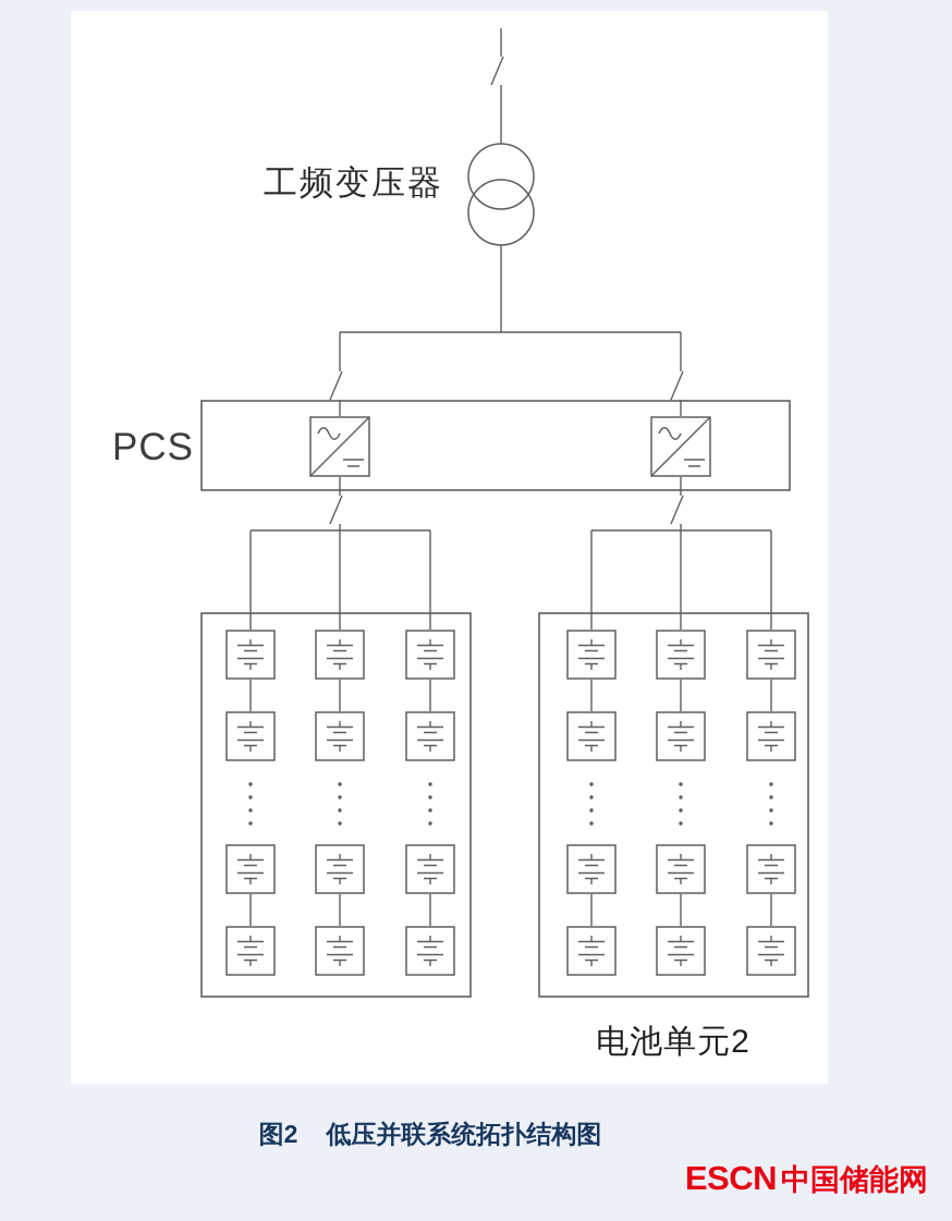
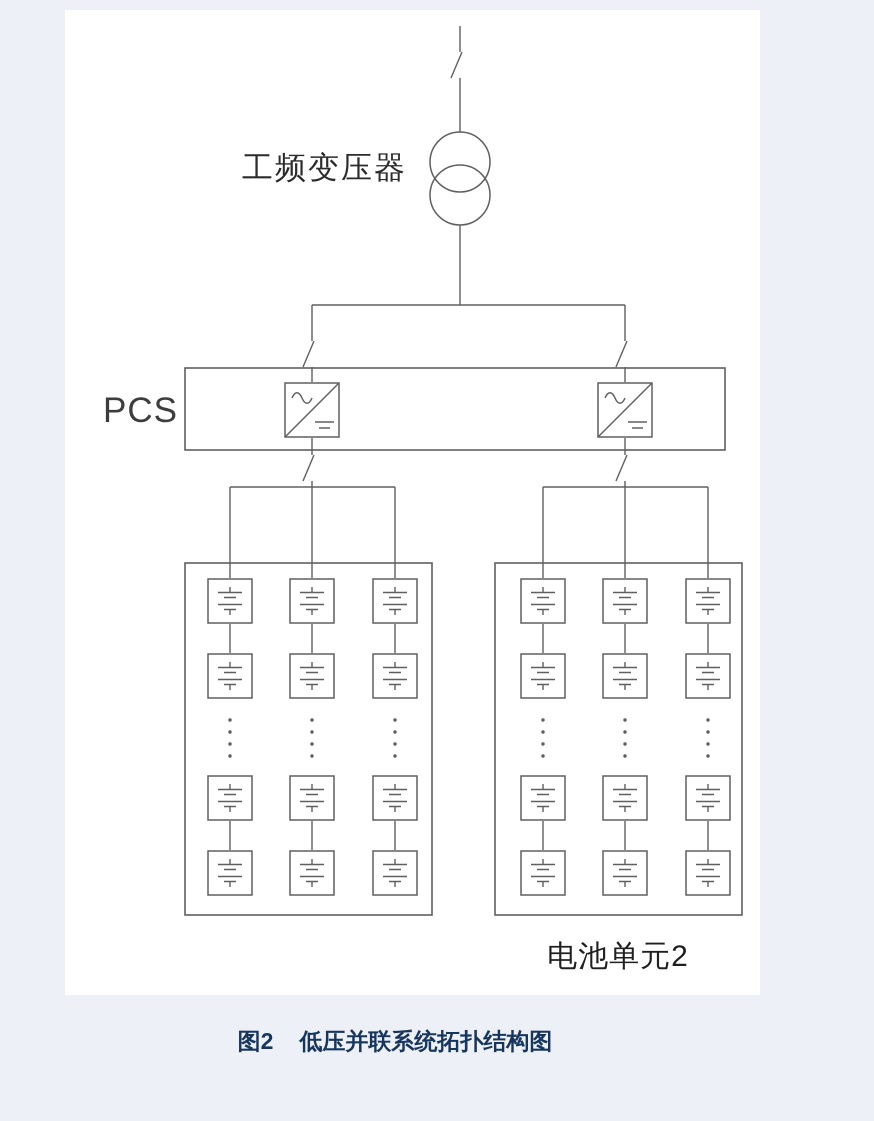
  工频变压器
  PCS
  电池单元2
  图2 低压并联系统拓扑结构图
- ESCN 中国储能网
